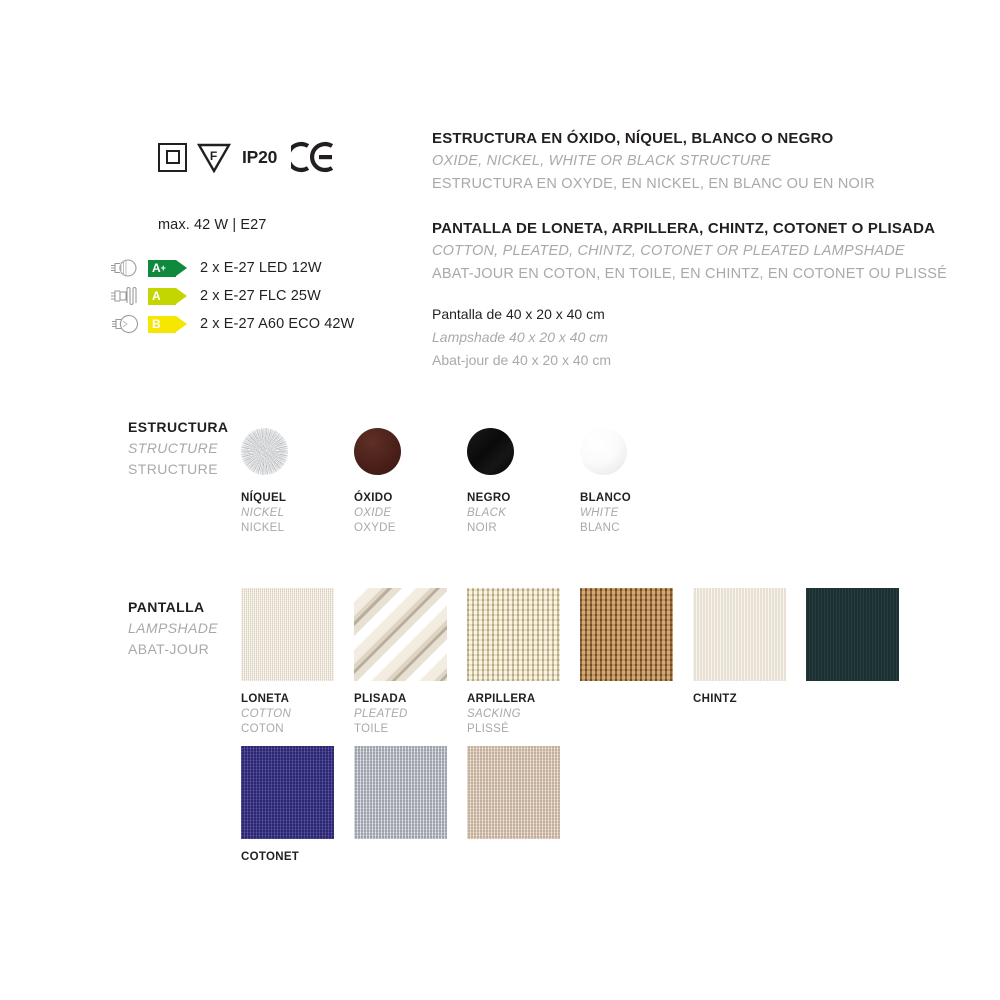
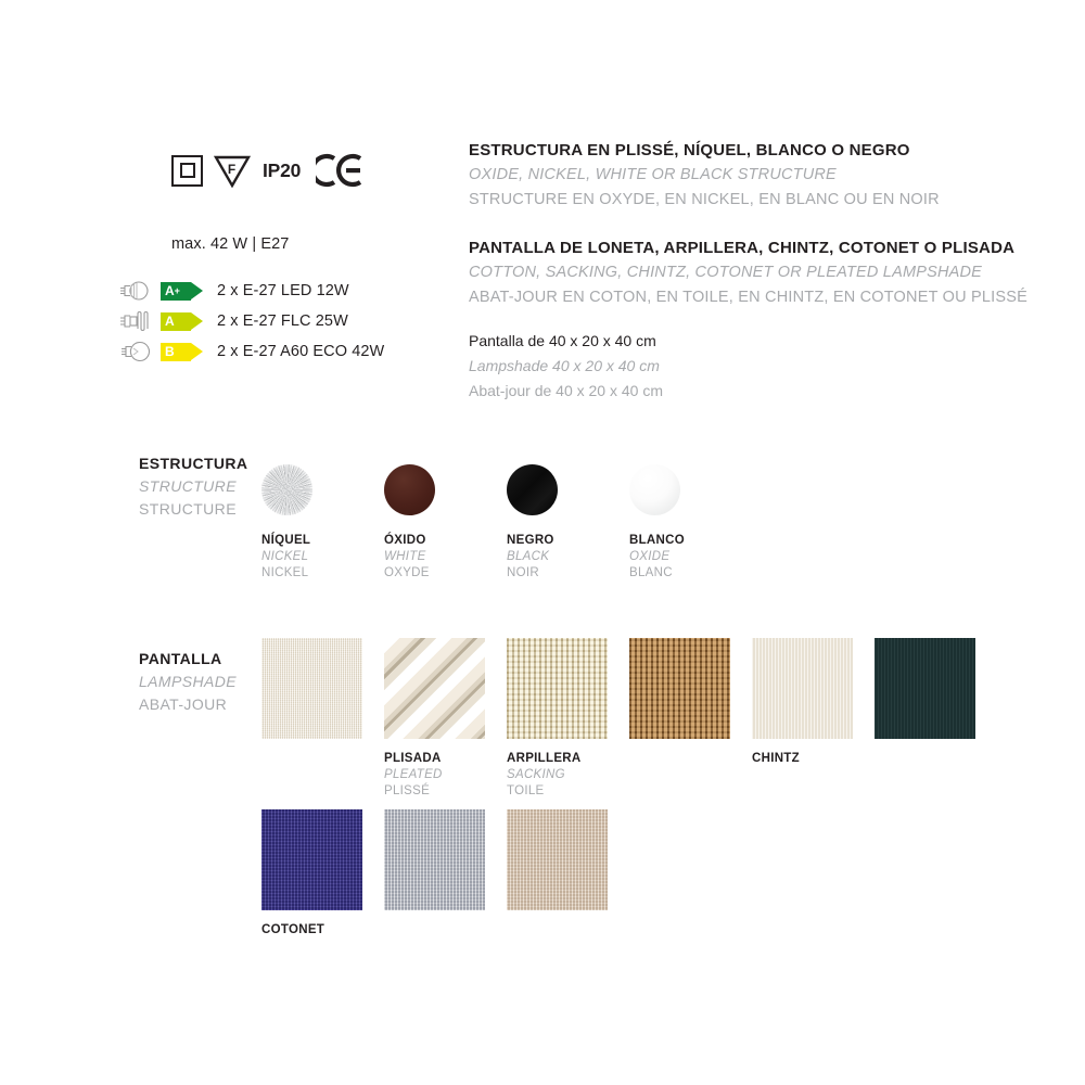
  F
  IP20
  max. 42 W | E27
  A
  +
  2 x E-27 LED 12W
  A
  2 x E-27 FLC 25W
  B
  2 x E-27 A60 ECO 42W
- ESTRUCTURA EN ÓXIDO, NÍQUEL, BLANCO O NEGRO
+ ESTRUCTURA EN PLISSÉ, NÍQUEL, BLANCO O NEGRO
  OXIDE, NICKEL, WHITE OR BLACK STRUCTURE
- ESTRUCTURA EN OXYDE, EN NICKEL, EN BLANC OU EN NOIR
+ STRUCTURE EN OXYDE, EN NICKEL, EN BLANC OU EN NOIR
  PANTALLA DE LONETA, ARPILLERA, CHINTZ, COTONET O PLISADA
- COTTON, PLEATED, CHINTZ, COTONET OR PLEATED LAMPSHADE
+ COTTON, SACKING, CHINTZ, COTONET OR PLEATED LAMPSHADE
  ABAT-JOUR EN COTON, EN TOILE, EN CHINTZ, EN COTONET OU PLISSÉ
  Pantalla de 40 x 20 x 40 cm
  Lampshade 40 x 20 x 40 cm
  Abat-jour de 40 x 20 x 40 cm
  ESTRUCTURA
  STRUCTURE
  STRUCTURE
  NÍQUEL
  NICKEL
  NICKEL
  ÓXIDO
- OXIDE
+ WHITE
  OXYDE
  NEGRO
  BLACK
  NOIR
  BLANCO
- WHITE
+ OXIDE
  BLANC
  PANTALLA
  LAMPSHADE
  ABAT-JOUR
- LONETA
- COTTON
- COTON
  PLISADA
  PLEATED
- TOILE
+ PLISSÉ
  ARPILLERA
  SACKING
- PLISSÉ
+ TOILE
  CHINTZ
  COTONET
